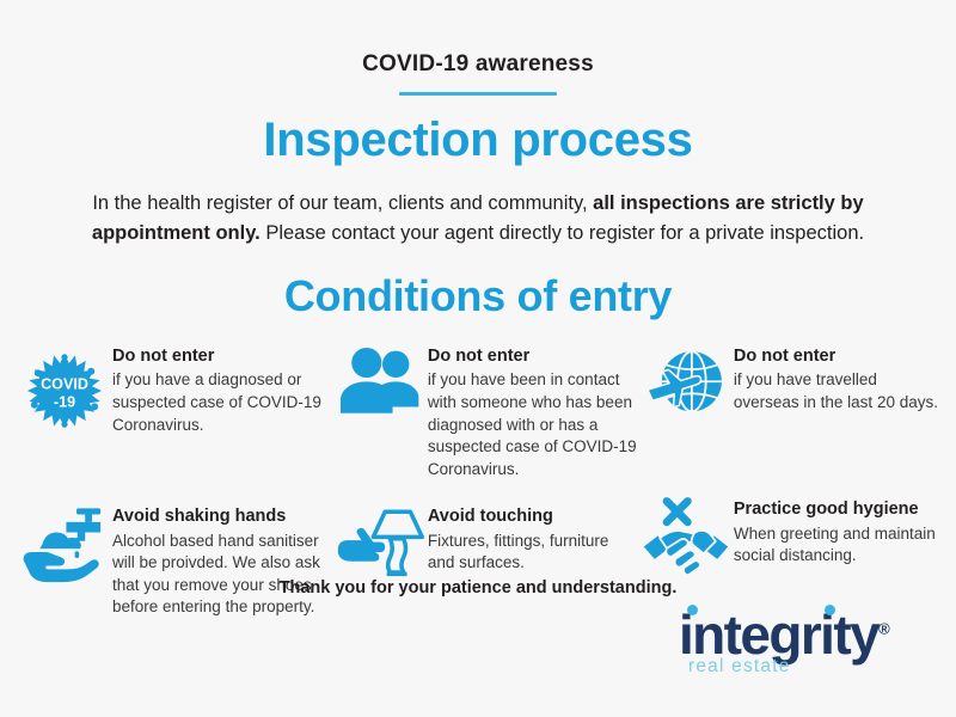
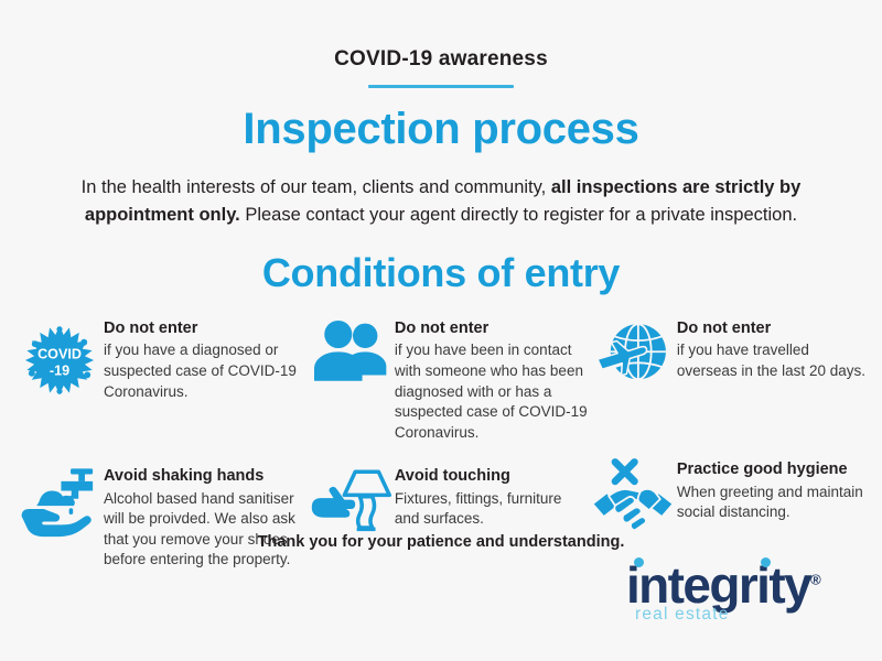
  COVID-19 awareness
  Inspection process
- In the health register of our team, clients and community, all inspections are strictly by appointment only. Please contact your agent directly to register for a private inspection.
+ In the health interests of our team, clients and community, all inspections are strictly by appointment only. Please contact your agent directly to register for a private inspection.
  Conditions of entry
  COVID
  -19
  Do not enter
  if you have a diagnosed or suspected case of COVID-19 Coronavirus.
  Do not enter
  if you have been in contact with someone who has been diagnosed with or has a suspected case of COVID-19 Coronavirus.
  Do not enter
  if you have travelled overseas in the last 20 days.
  Avoid shaking hands
  Alcohol based hand sanitiser will be proivded. We also ask that you remove your shoes before entering the property.
  Avoid touching
  Fixtures, fittings, furniture and surfaces.
  Practice good hygiene
  When greeting and maintain social distancing.
  Thank you for your patience and understanding.
  integrity®
  real estate
